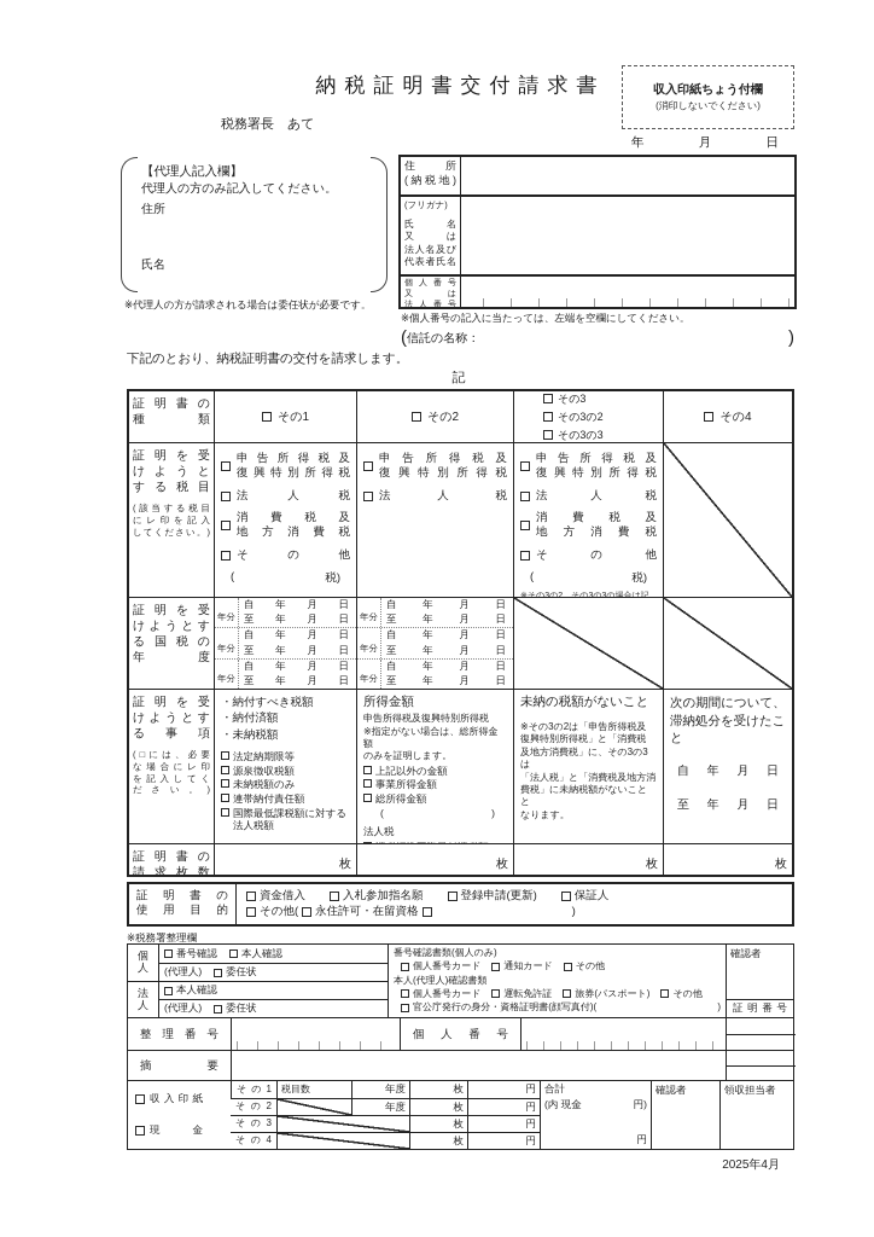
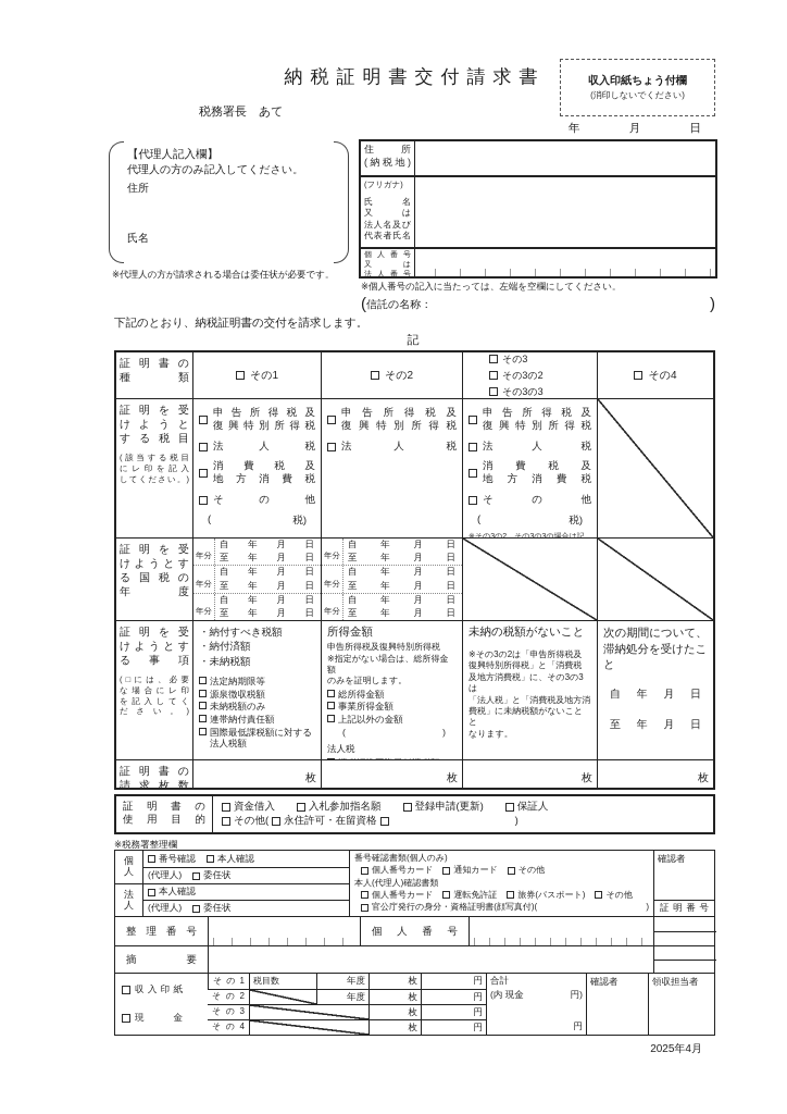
  納税証明書交付請求書
  収入印紙ちょう付欄
  (消印しないでください)
  税務署長 あて
  年
  月
  日
  【代理人記入欄】
  代理人の方のみ記入してください。
  住所
  氏名
  ※代理人の方が請求される場合は委任状が必要です。
  住所
  (納税地)
  (フリガナ)
  氏名
  又は
  法人名及び
  代表者氏名
  ※個人番号の記入に当たっては、左端を空欄にしてください。
  (
  信託の名称：
  )
  下記のとおり、納税証明書の交付を請求します。
  記
  証明書の
  種類
  その1
  その2
  その3
  その3の2
  その3の3
  その4
  証明を受
  けようと
  する税目
  (該当する税目
  にレ印を記入
  してください。)
  申告所得税及
  復興特別所得税
  法人税
  消費税及
  地方消費税
  その他
  (
  税)
  申告所得税及
  復興特別所得税
  法人税
  申告所得税及
  復興特別所得税
  法人税
  消費税及
  地方消費税
  その他
  (
  税)
  証明を受
  けようとす
  る国税の
  年度
  年分
  自 年 月 日
  至 年 月 日
  年分
  自 年 月 日
  至 年 月 日
  年分
  自 年 月 日
  至 年 月 日
  年分
  自 年 月 日
  至 年 月 日
  年分
  自 年 月 日
  至 年 月 日
  年分
  自 年 月 日
  至 年 月 日
  証明を受
  けようとす
  る事項
  (□には、必要
  な場合にレ印
  を記入してく
  ださい。)
  ・納付すべき税額
  ・納付済額
  ・未納税額
  法定納期限等
  源泉徴収税額
  未納税額のみ
  連帯納付責任額
  国際最低課税額に対する
  法人税額
  所得金額
  申告所得税及復興特別所得税
  ※指定がない場合は、総所得金額
  のみを証明します。
- 上記以外の金額
+ 総所得金額
  事業所得金額
- 総所得金額
+ 上記以外の金額
  (
  )
  法人税
  未納の税額がないこと
  ※その3の2は「申告所得税及
  復興特別所得税」と「消費税
  及地方消費税」に、その3の3
  は
  「法人税」と「消費税及地方消
  費税」に未納税額がないことと
  なります。
  次の期間について、滞納処分を受けたこと
  自 年 月 日
  至 年 月 日
  証明書の
  請求枚数
  枚
  枚
  枚
  枚
  証明書の
  使用目的
  資金借入
  入札参加指名願
  登録申請(更新)
  保証人
  その他(
  永住許可・在留資格
  )
  ※税務署整理欄
  個
  人
  法
  人
  番号確認
  本人確認
  (代理人)
  委任状
  本人確認
  (代理人)
  委任状
  番号確認書類(個人のみ)
  個人番号カード
  通知カード
  その他
  本人(代理人)確認書類
  個人番号カード
  運転免許証
  旅券(パスポート)
  その他
  官公庁発行の身分・資格証明書(顔写真付)(
  )
  確認者
  証明番号
  整理番号
  個人番号
  摘要
  収入印紙
  現金
  その1
  税目数
  年度
  枚
  円
  その2
  年度
  枚
  円
  その3
  枚
  円
  その4
  枚
  円
  合計
  (内 現金
  円)
  円
  確認者
  領収担当者
  2025年4月
